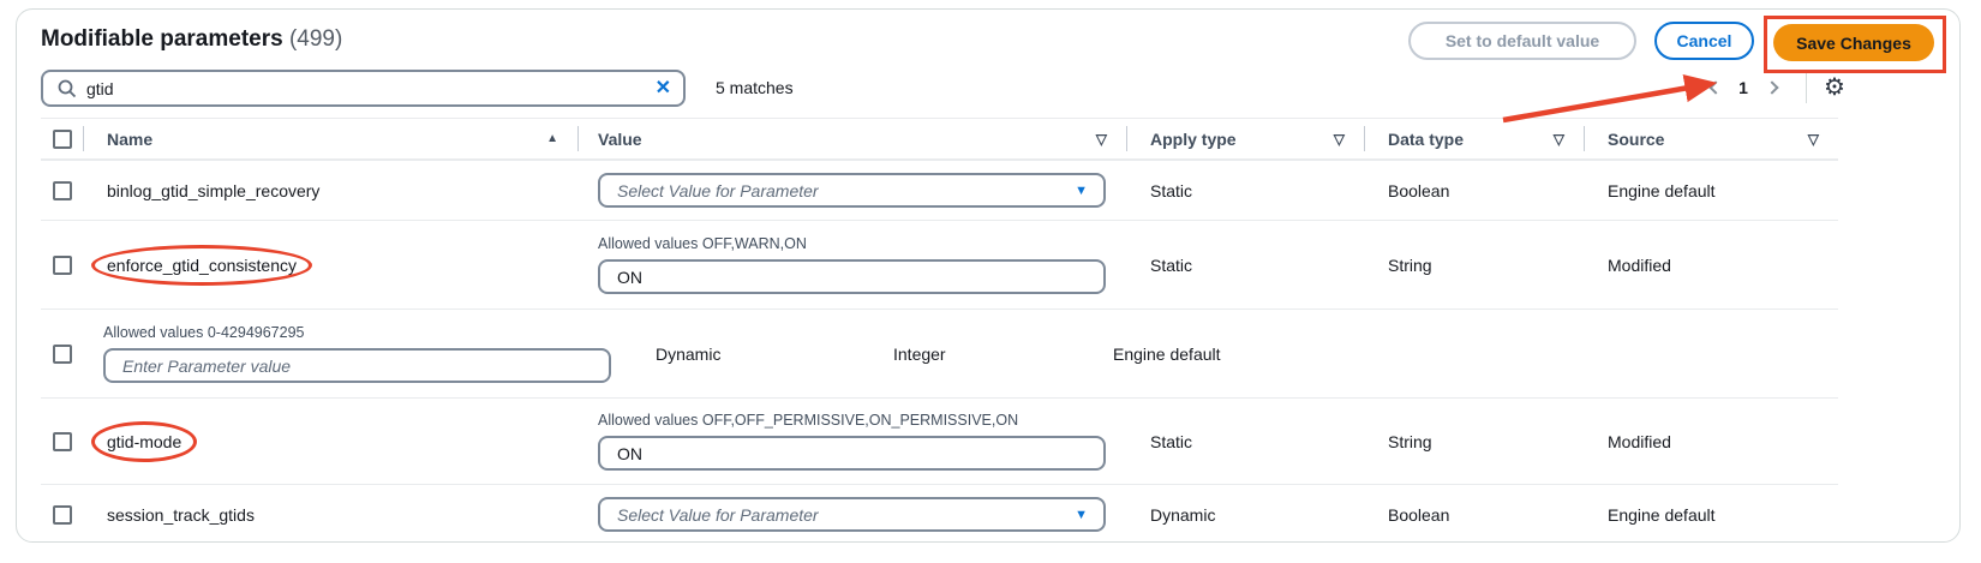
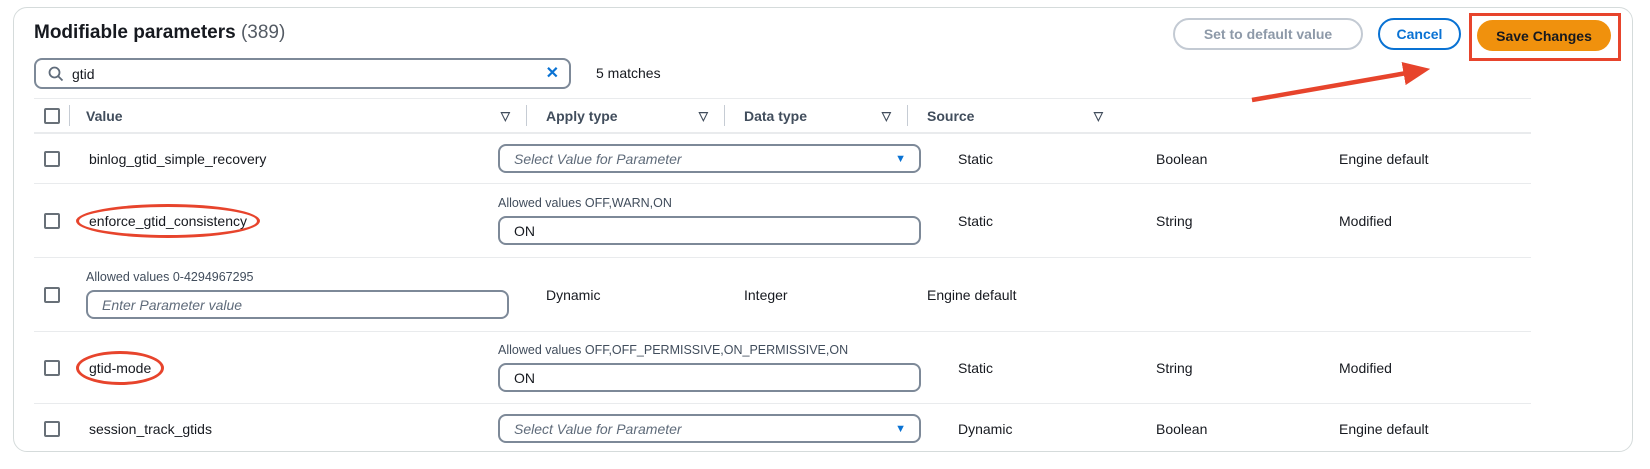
- Modifiable parameters (499)
+ Modifiable parameters (389)
  Set to default value
  Cancel
  Save Changes
  gtid
  ✕
  5 matches
- 1
- ⚙
- Name
- ▲
  Value
  ▽
  Apply type
  ▽
  Data type
  ▽
  Source
  ▽
  binlog_gtid_simple_recovery
  Select Value for Parameter
  ▼
  Static
  Boolean
  Engine default
  enforce_gtid_consistency
  Allowed values OFF,WARN,ON
  ON
  Static
  String
  Modified
  Allowed values 0-4294967295
  Enter Parameter value
  Dynamic
  Integer
  Engine default
  gtid-mode
  Allowed values OFF,OFF_PERMISSIVE,ON_PERMISSIVE,ON
  ON
  Static
  String
  Modified
  session_track_gtids
  Select Value for Parameter
  ▼
  Dynamic
  Boolean
  Engine default
